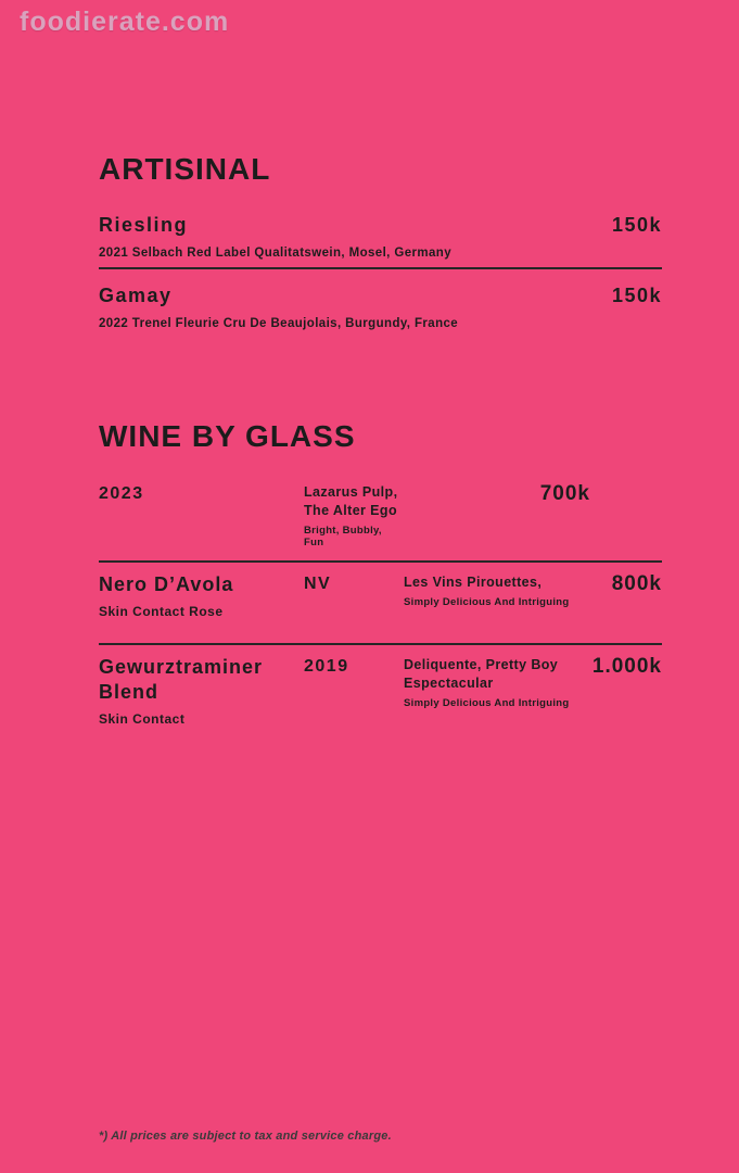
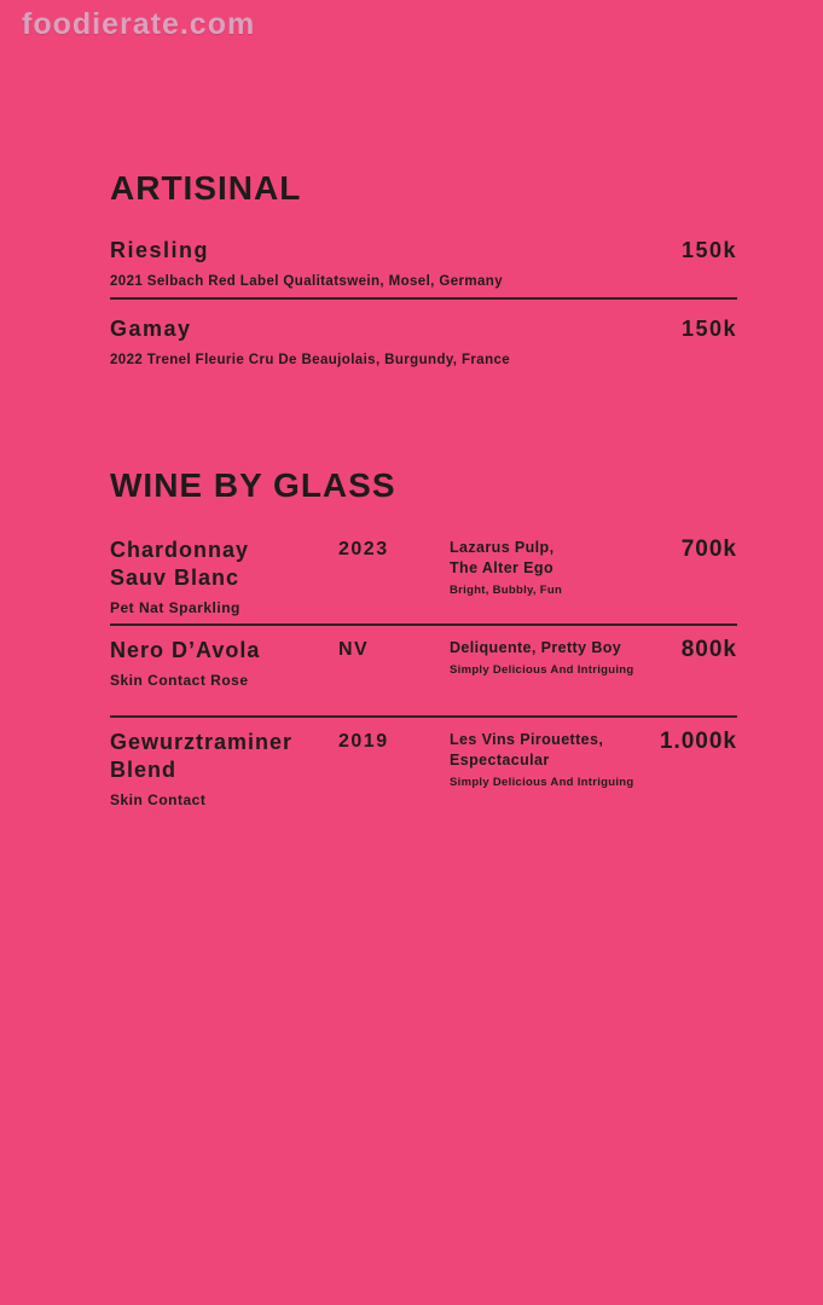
  foodierate.com
  ARTISINAL
  Riesling
  150k
  2021 Selbach Red Label Qualitatswein, Mosel, Germany
  Gamay
  150k
  2022 Trenel Fleurie Cru De Beaujolais, Burgundy, France
  WINE BY GLASS
+ Chardonnay
+ Sauv Blanc
+ Pet Nat Sparkling
  2023
  Lazarus Pulp,
  The Alter Ego
  Bright, Bubbly, Fun
  700k
  Nero D’Avola
  Skin Contact Rose
  NV
- Les Vins Pirouettes,
+ Deliquente, Pretty Boy
  Simply Delicious And Intriguing
  800k
  Gewurztraminer
  Blend
  Skin Contact
  2019
- Deliquente, Pretty Boy
+ Les Vins Pirouettes,
  Espectacular
  Simply Delicious And Intriguing
  1.000k
- *) All prices are subject to tax and service charge.
